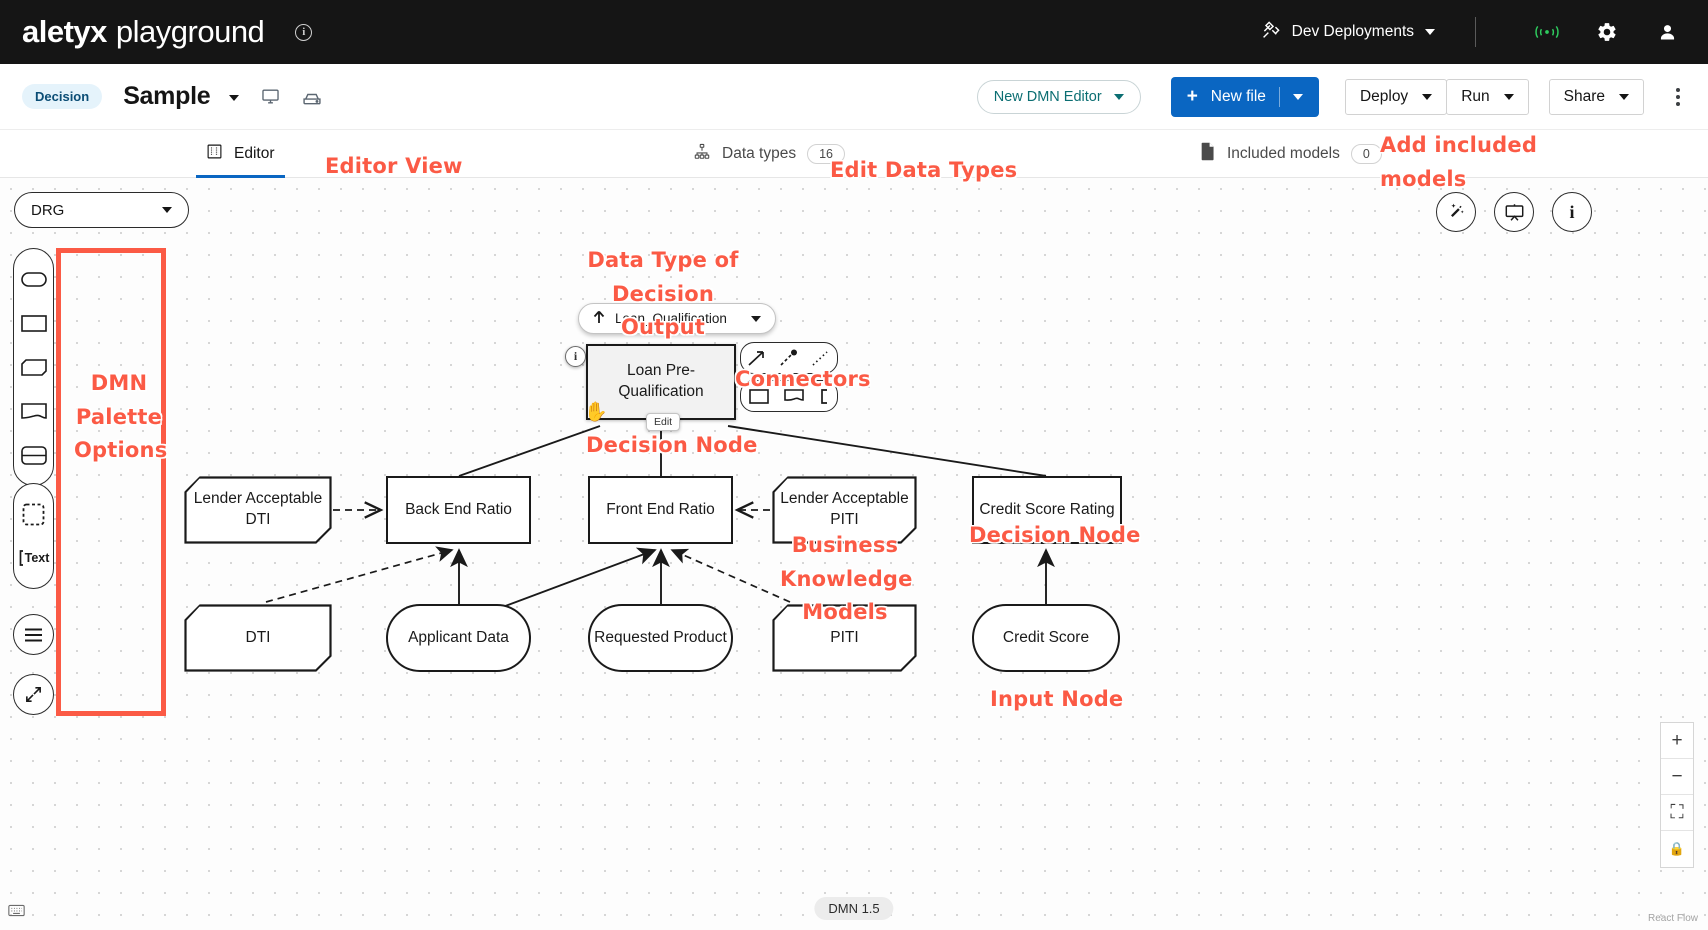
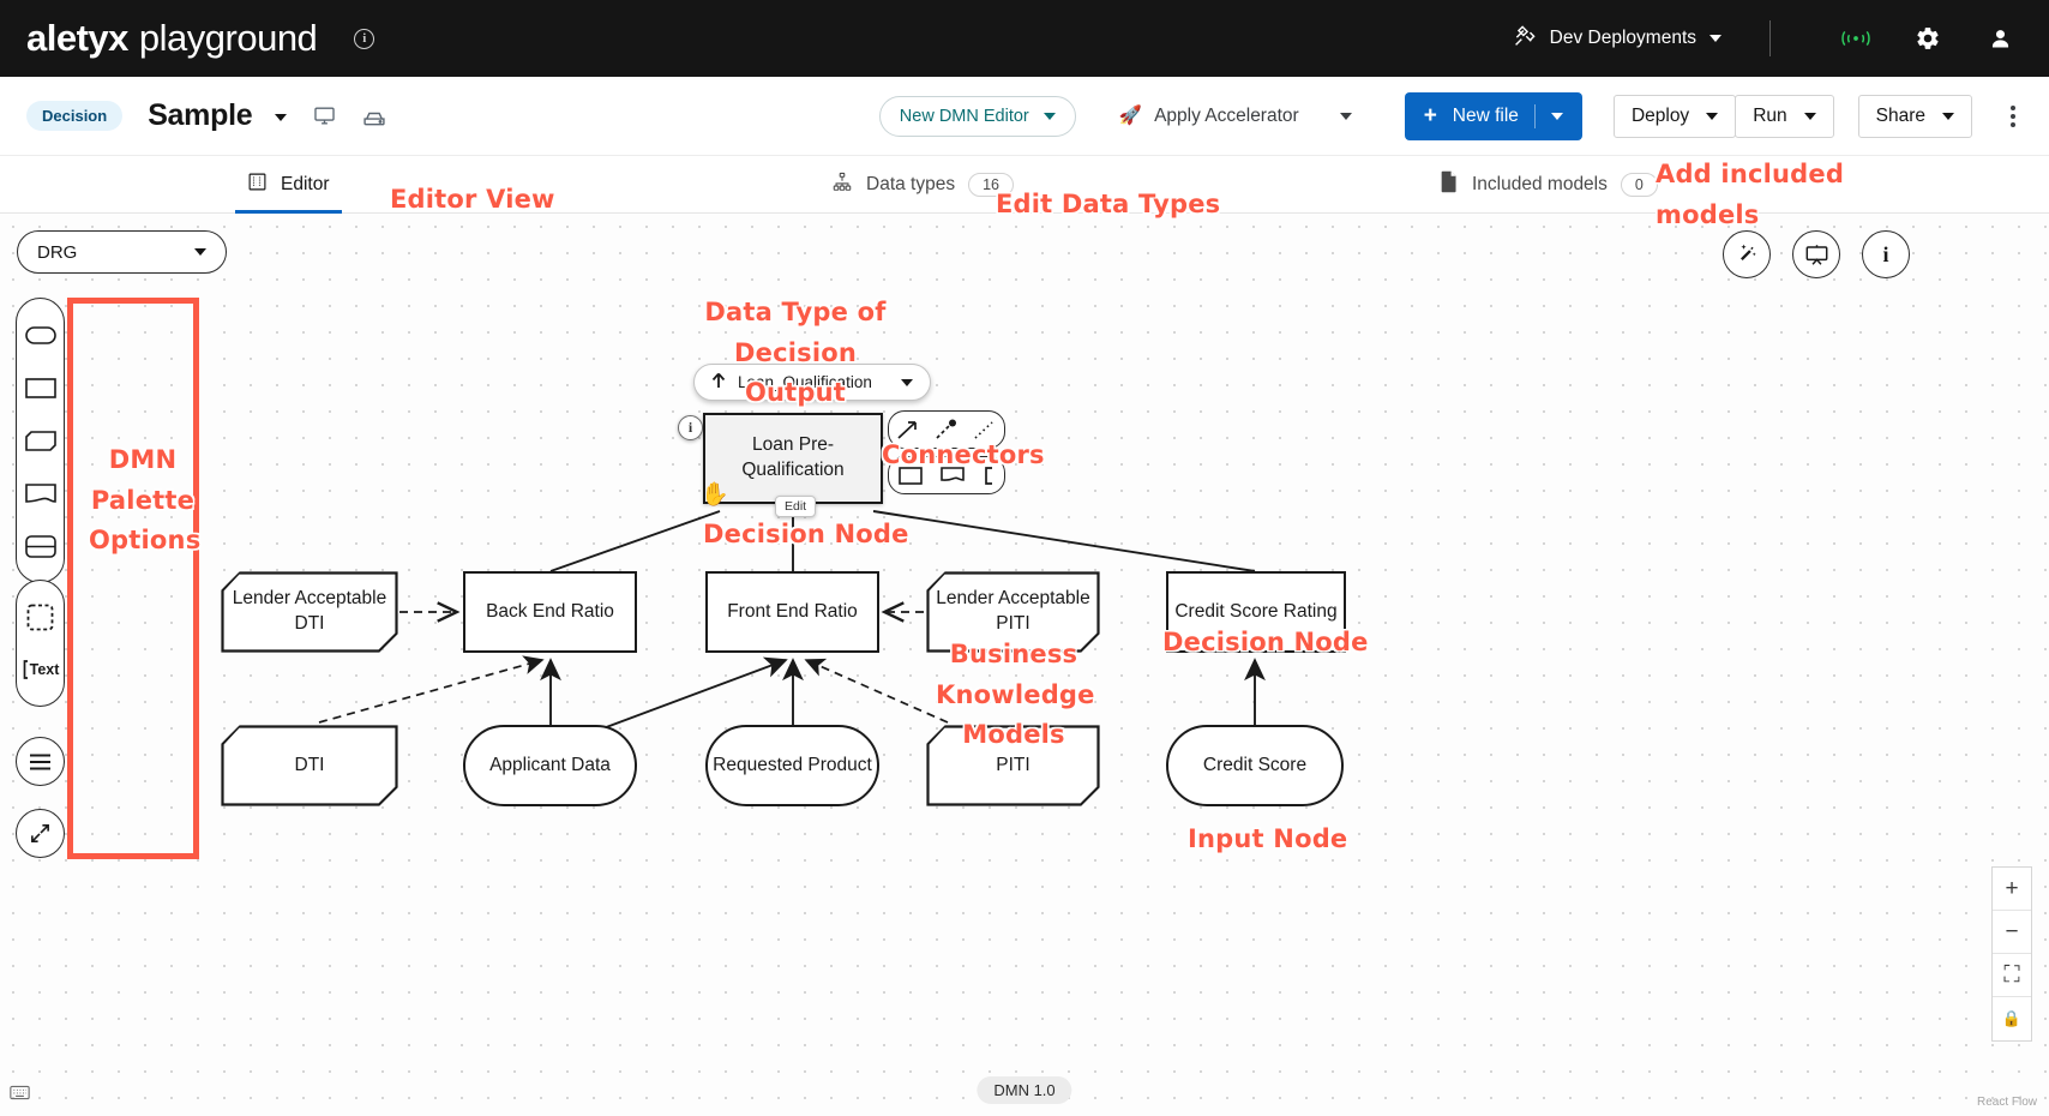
  aletyx
  playground
  i
  Dev Deployments
  Decision
  Sample
  New DMN Editor
+ 🚀
+ Apply Accelerator
  +
  New file
  Deploy
  Run
  Share
  Editor
  Data types
  16
  Included models
  0
  DRG
  Text
  Loan Pre-
  Qualification
  Loan_Qualification
  i
  Edit
  ✋
  Lender Acceptable
  DTI
  Back End Ratio
  Front End Ratio
  Lender Acceptable
  PITI
  Credit Score Rating
  DTI
  Applicant Data
  Requested Product
  PITI
  Credit Score
  i
  +
  −
  ⛶
  🔒
  React Flow
- DMN 1.5
+ DMN 1.0
  DMN
  Palette
  Options
  Data Type of Decision
  Output
  Connectors
  Decision Node
  Business
  Knowledge
  Models
  Decision Node
  Input Node
  Editor View
  Edit Data Types
  Add included
  models
